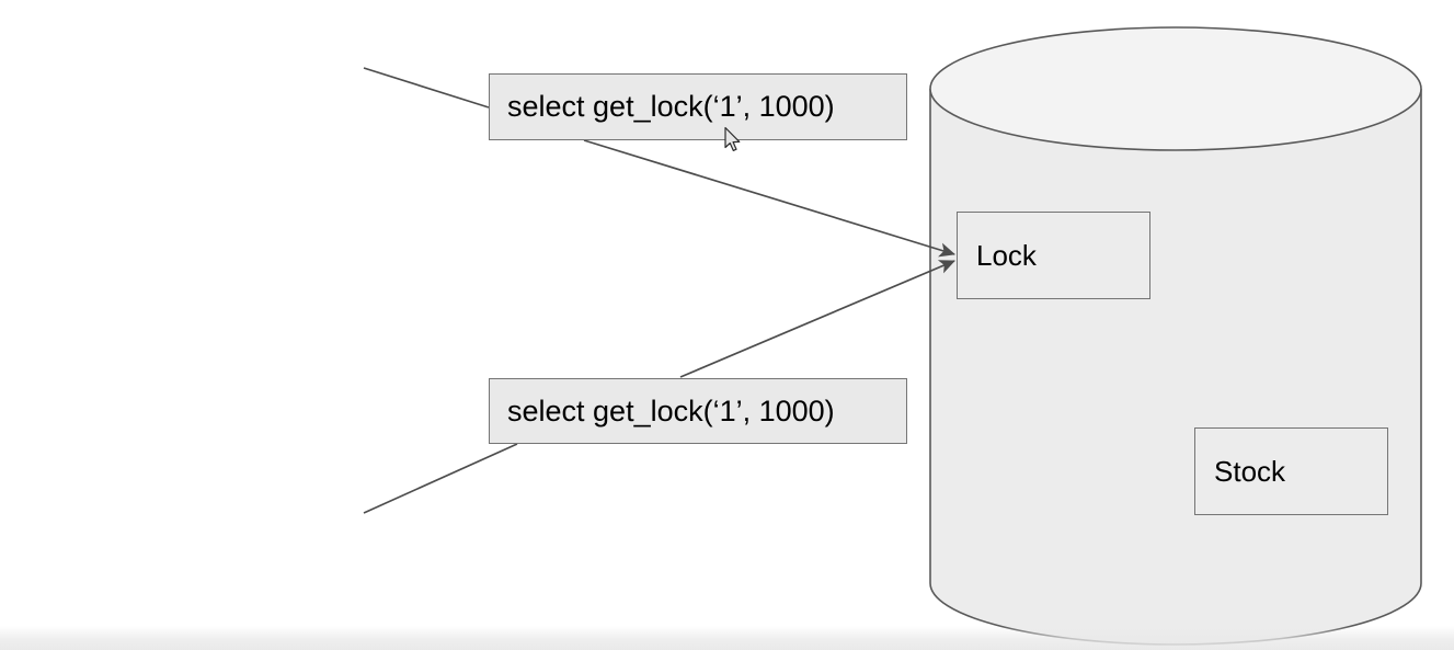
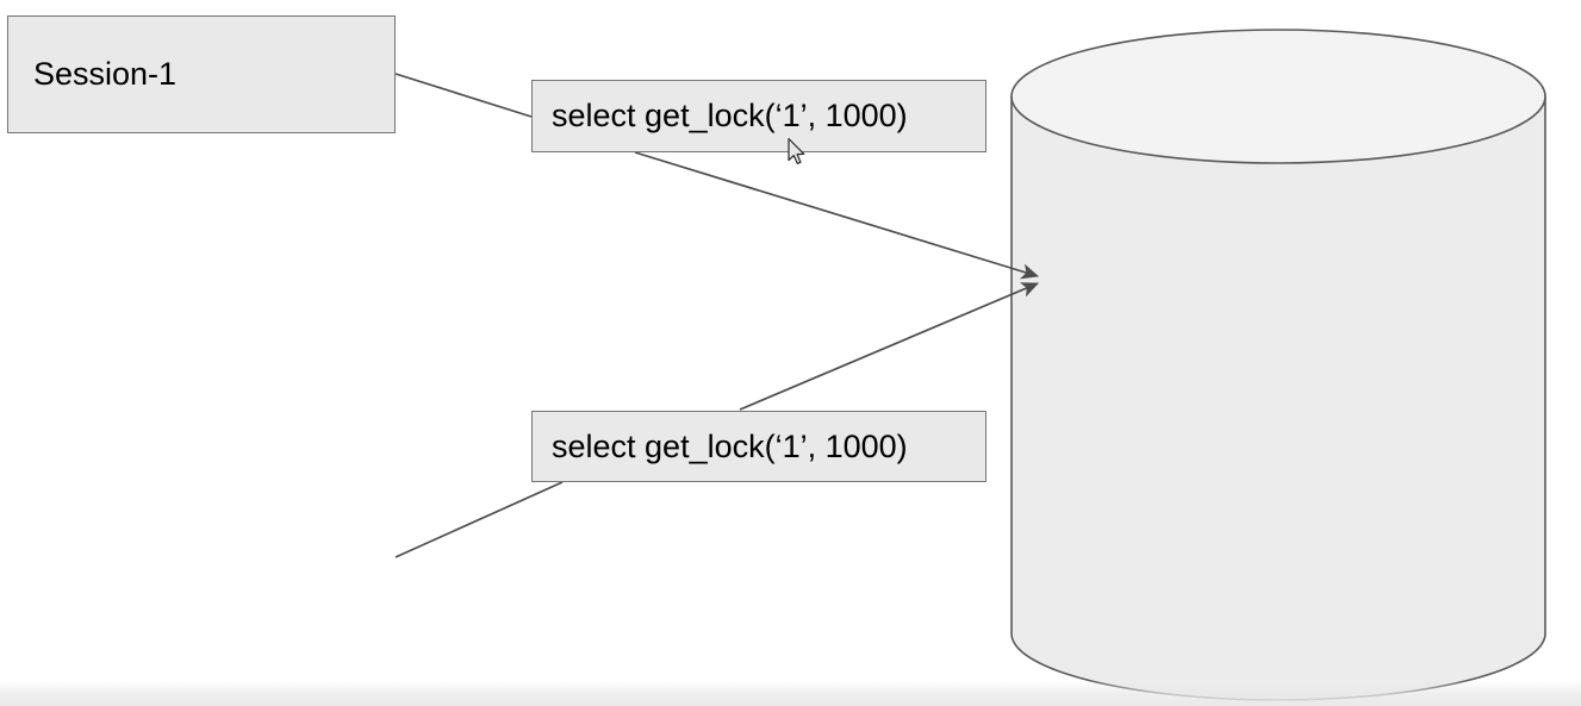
+ Session-1
  select get_lock(‘1’, 1000)
  select get_lock(‘1’, 1000)
- Lock
- Stock
